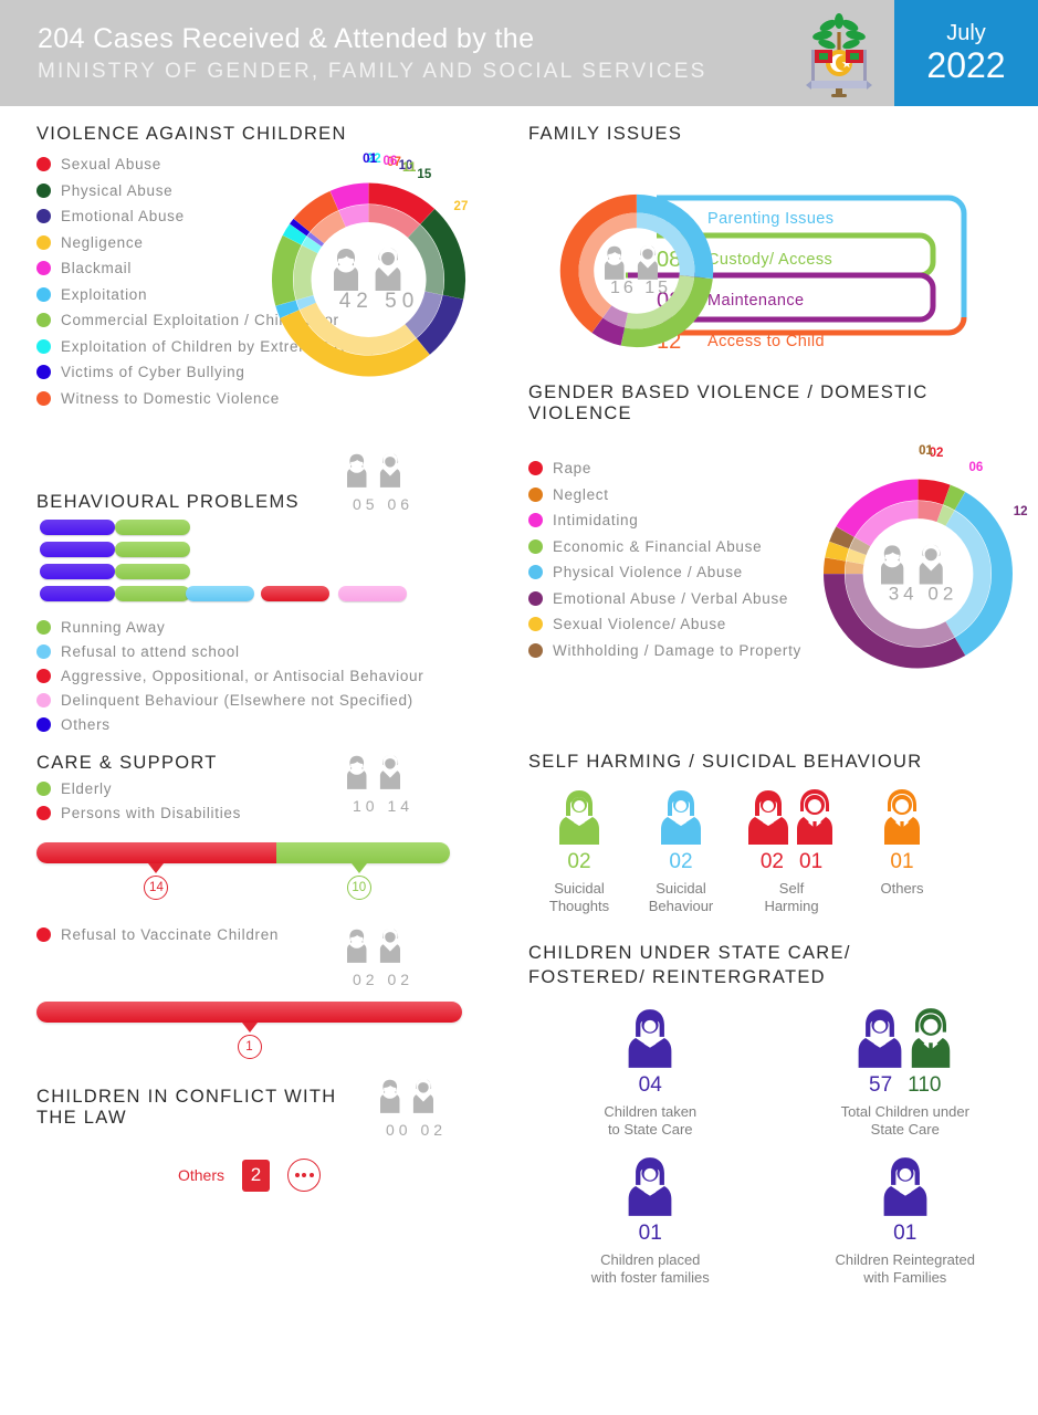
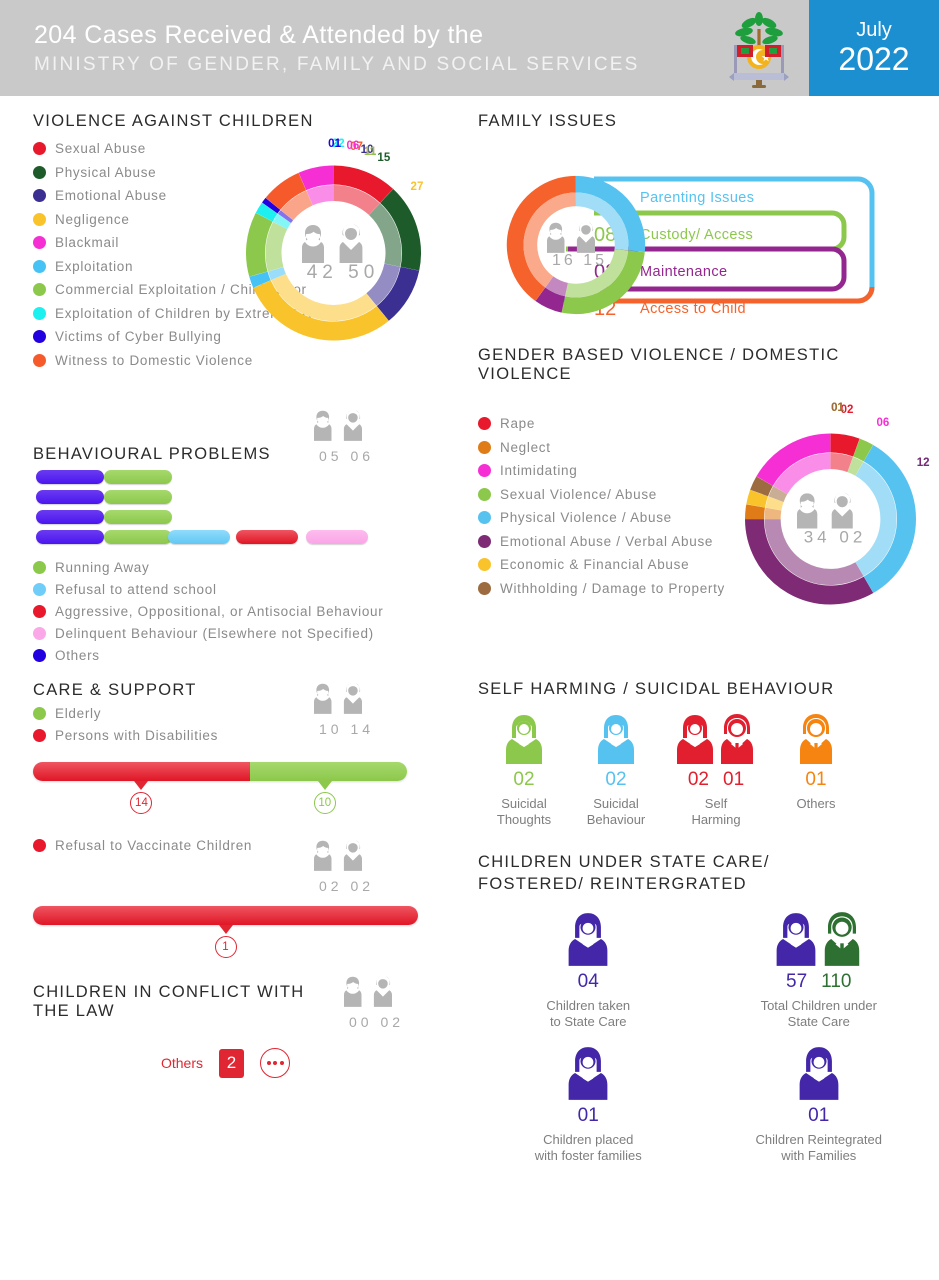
  204 Cases Received & Attended by the
  MINISTRY OF GENDER, FAMILY AND SOCIAL SERVICES
  July
  2022
  VIOLENCE AGAINST CHILDREN
  Sexual Abuse
  Physical Abuse
  Emotional Abuse
  Negligence
  Blackmail
  Exploitation
  Commercial Exploitation / Chior
  Exploitation of Children by Extre
  Victims of Cyber Bullying
  Witness to Domestic Violence
  42 50
  11
  15
  10
  27
  2
  02
  01
  07
  06
  BEHAVIOURAL PROBLEMS
  05 06
  Running Away
  Refusal to attend school
  Aggressive, Oppositional, or Antisocial Behaviour
  Delinquent Behaviour (Elsewhere not Specified)
  Others
  CARE & SUPPORT
  Elderly
  Persons with Disabilities
  10 14
  14
  10
  Refusal to Vaccinate Children
  02 02
  1
  CHILDREN IN CONFLICT WITH THE LAW
  00 02
  Others
  2
  FAMILY ISSUES
  Parenting Issues
  08
  Custody/ Access
  Maintenance
  Access to Child
  16 15
  GENDER BASED VIOLENCE / DOMESTIC VIOLENCE
  Rape
  Neglect
  Intimidating
- Economic & Financial Abuse
+ Sexual Violence/ Abuse
  Physical Violence / Abuse
  Emotional Abuse / Verbal Abuse
- Sexual Violence/ Abuse
+ Economic & Financial Abuse
  Withholding / Damage to Property
  34 02
  02
  01
  12
  06
  SELF HARMING / SUICIDAL BEHAVIOUR
  02
  Suicidal
  Thoughts
  02
  Suicidal
  Behaviour
  02
  01
  Self
  Harming
  01
  Others
  CHILDREN UNDER STATE CARE/ FOSTERED/ REINTERGRATED
  04
  Children taken
  to State Care
  57
  110
  Total Children under
  State Care
  01
  Children placed
  with foster families
  01
  Children Reintegrated
  with Families
